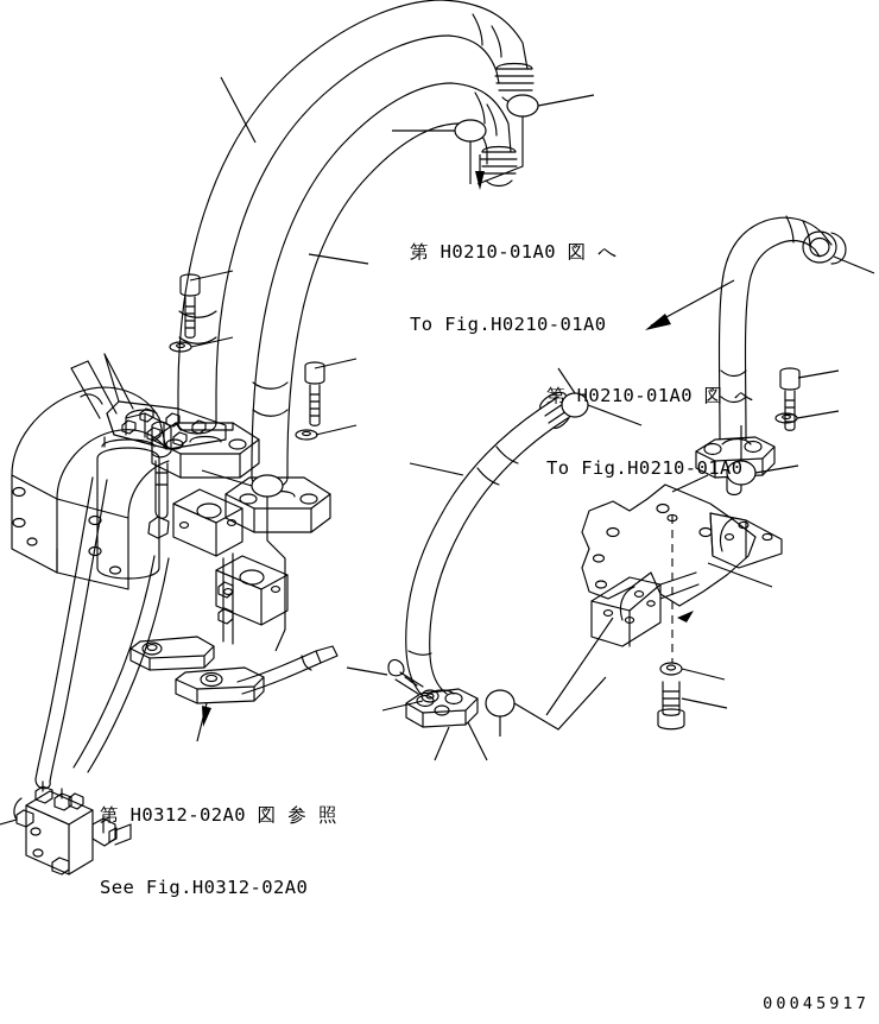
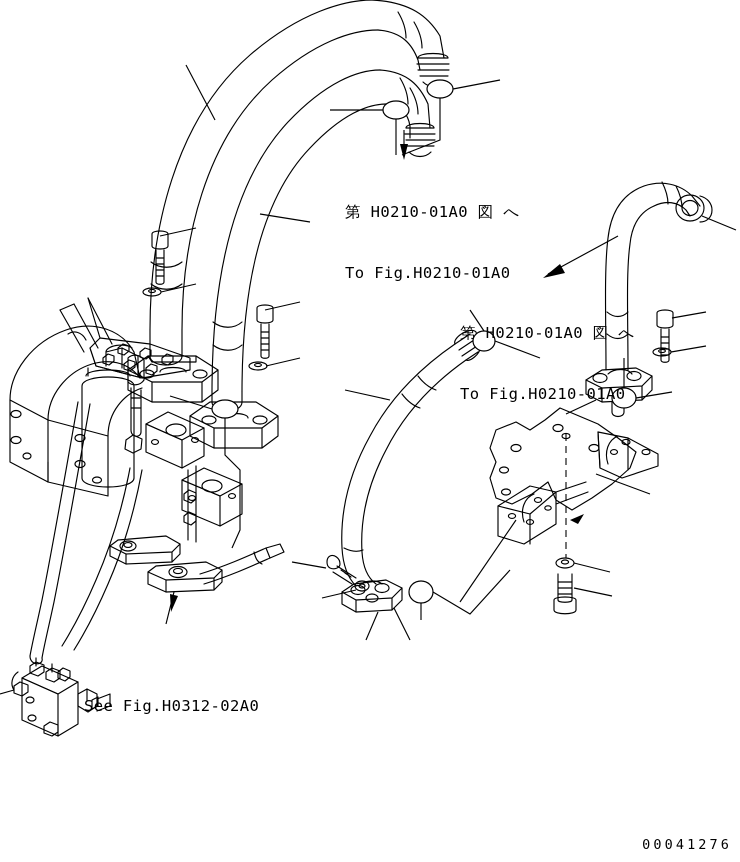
  第 H0210-01A0 図 へ
  To Fig.H0210-01A0
  第 H0210-01A0 図 へ
  To Fig.H0210-01A0
- 第 H0312-02A0 図 参 照
  See Fig.H0312-02A0
- 00045917
+ 00041276
